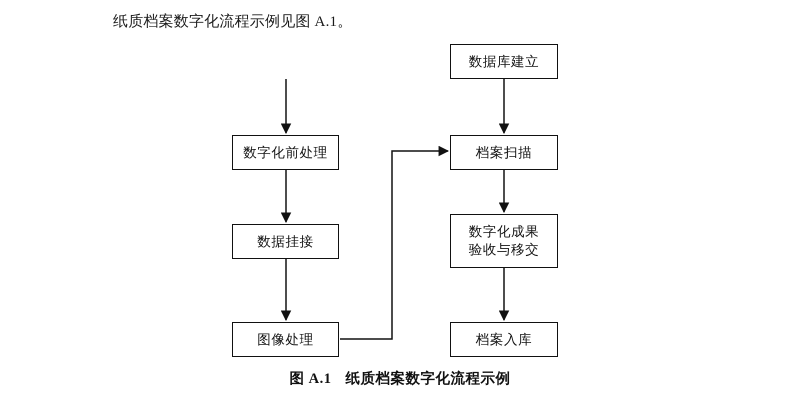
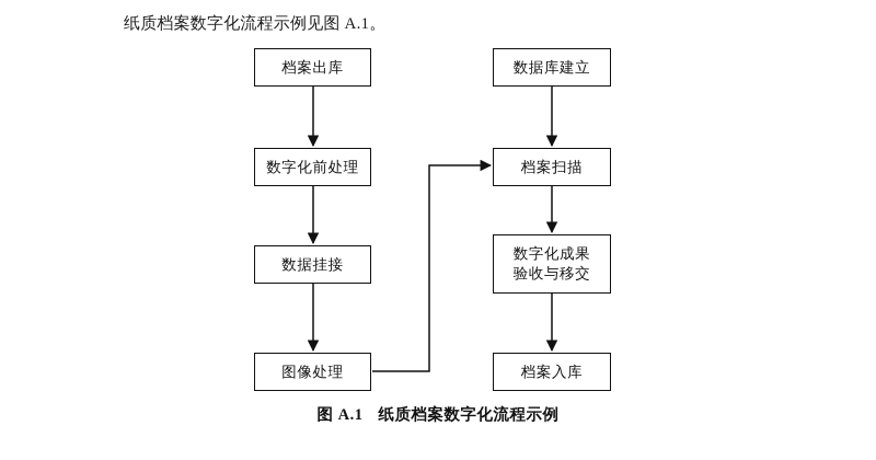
  纸质档案数字化流程示例见图 A.1。
+ 档案出库
  数字化前处理
  数据挂接
  图像处理
  数据库建立
  档案扫描
  数字化成果
  验收与移交
  档案入库
  图 A.1 纸质档案数字化流程示例
